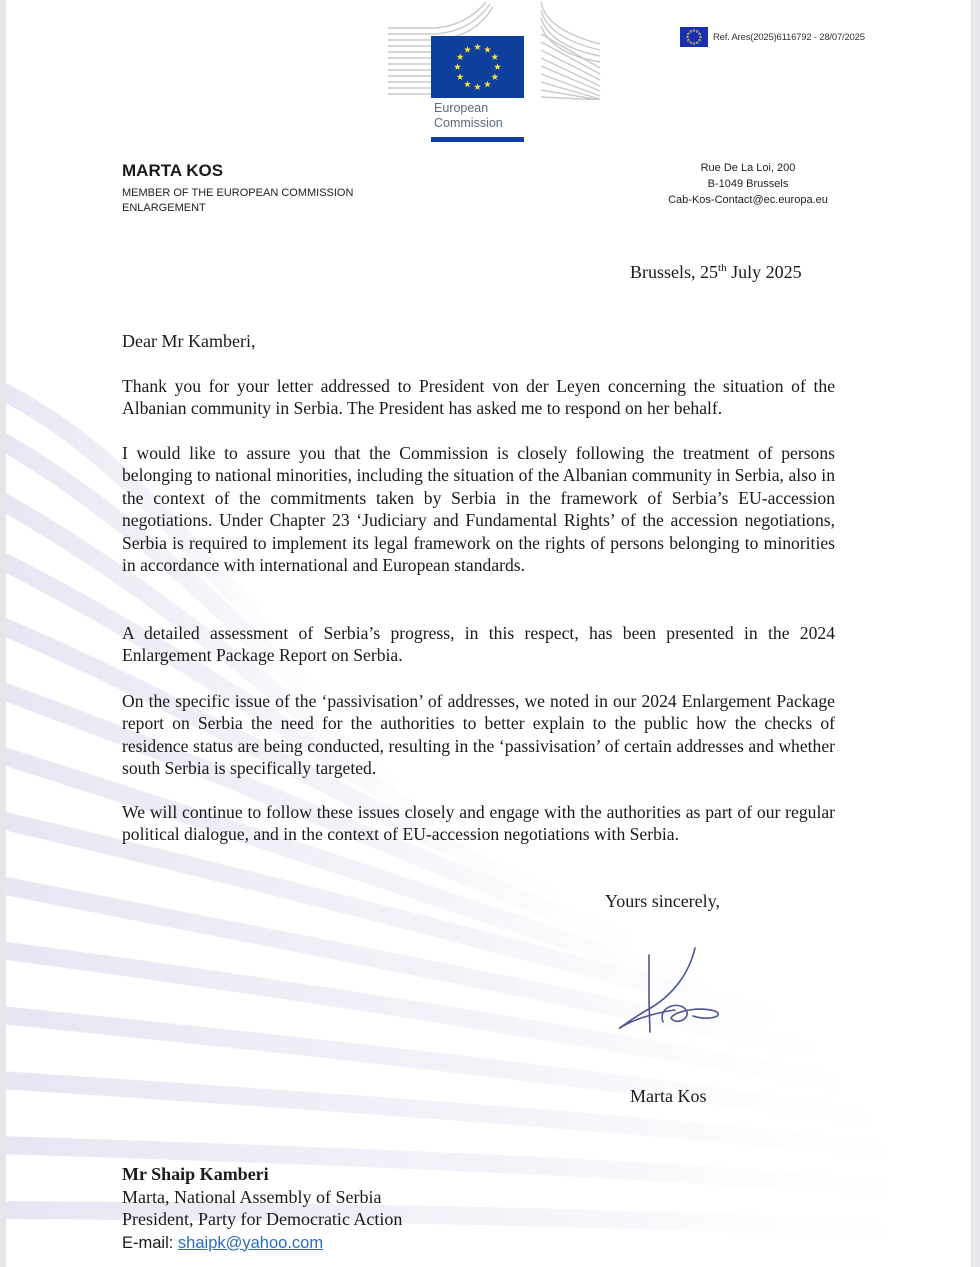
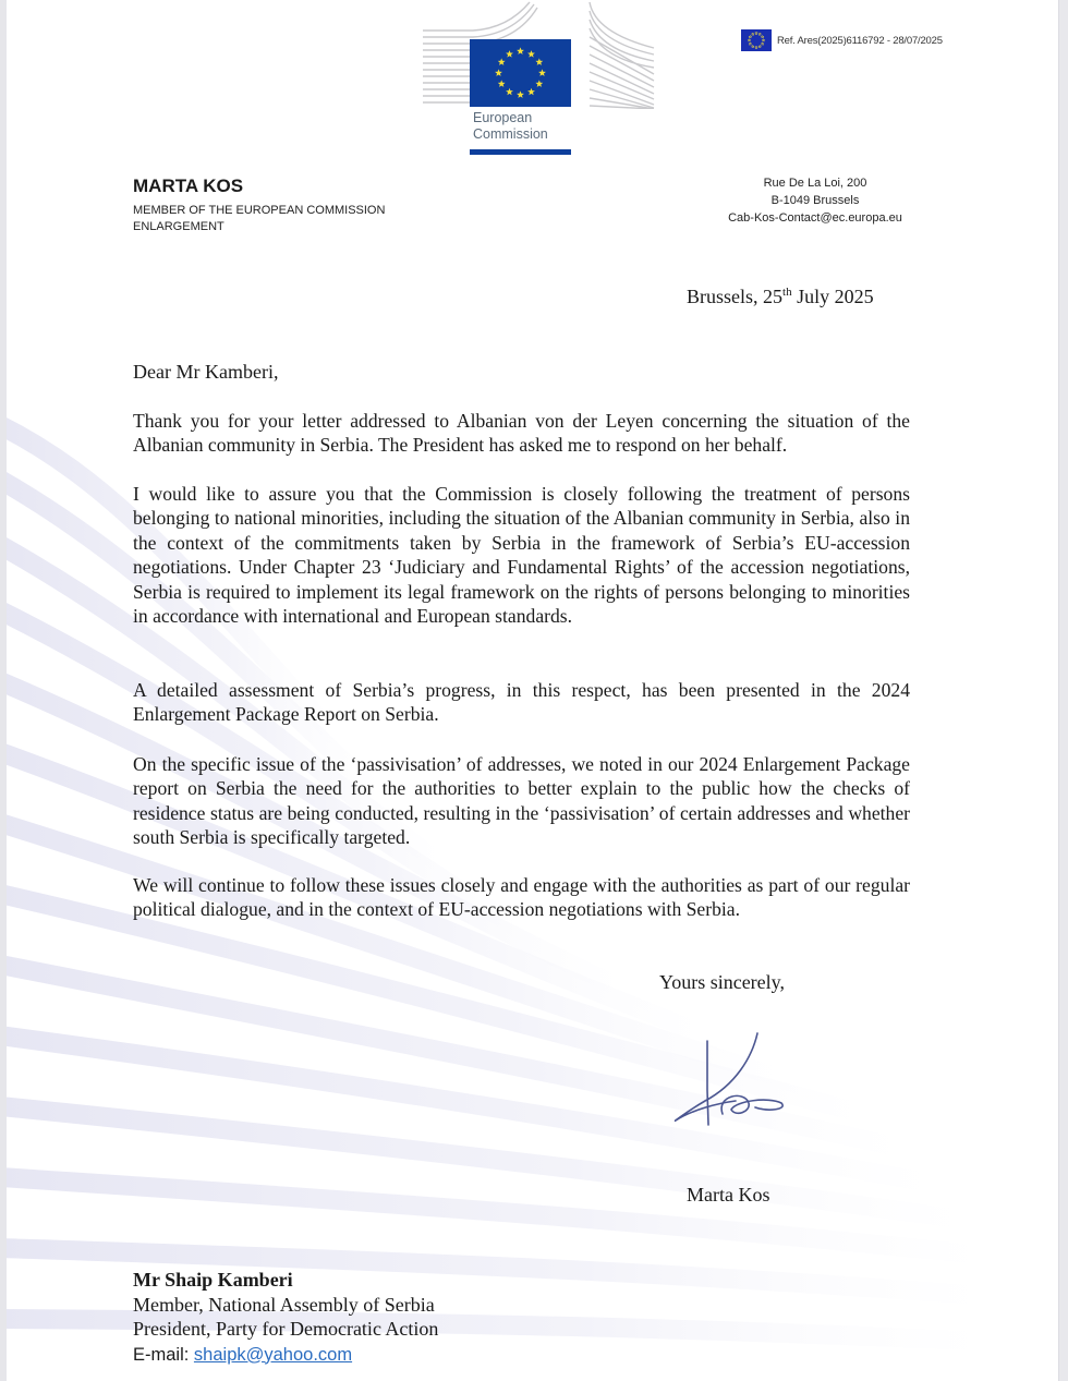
  European
  Commission
  Ref. Ares(2025)6116792 - 28/07/2025
  MARTA KOS
  MEMBER OF THE EUROPEAN COMMISSION
  ENLARGEMENT
  Rue De La Loi, 200
  B-1049 Brussels
  Cab-Kos-Contact@ec.europa.eu
  Brussels, 25th July 2025
  Dear Mr Kamberi,
- Thank you for your letter addressed to President von der Leyen concerning the situation of the Albanian community in Serbia. The President has asked me to respond on her behalf.
+ Thank you for your letter addressed to Albanian von der Leyen concerning the situation of the Albanian community in Serbia. The President has asked me to respond on her behalf.
  I would like to assure you that the Commission is closely following the treatment of persons belonging to national minorities, including the situation of the Albanian community in Serbia, also in the context of the commitments taken by Serbia in the framework of Serbia’s EU-accession negotiations. Under Chapter 23 ‘Judiciary and Fundamental Rights’ of the accession negotiations, Serbia is required to implement its legal framework on the rights of persons belonging to minorities in accordance with international and European standards.
  A detailed assessment of Serbia’s progress, in this respect, has been presented in the 2024 Enlargement Package Report on Serbia.
  On the specific issue of the ‘passivisation’ of addresses, we noted in our 2024 Enlargement Package report on Serbia the need for the authorities to better explain to the public how the checks of residence status are being conducted, resulting in the ‘passivisation’ of certain addresses and whether south Serbia is specifically targeted.
  We will continue to follow these issues closely and engage with the authorities as part of our regular political dialogue, and in the context of EU-accession negotiations with Serbia.
  Yours sincerely,
  Marta Kos
  Mr Shaip Kamberi
- Marta, National Assembly of Serbia
+ Member, National Assembly of Serbia
  President, Party for Democratic Action
  E-mail: shaipk@yahoo.com
